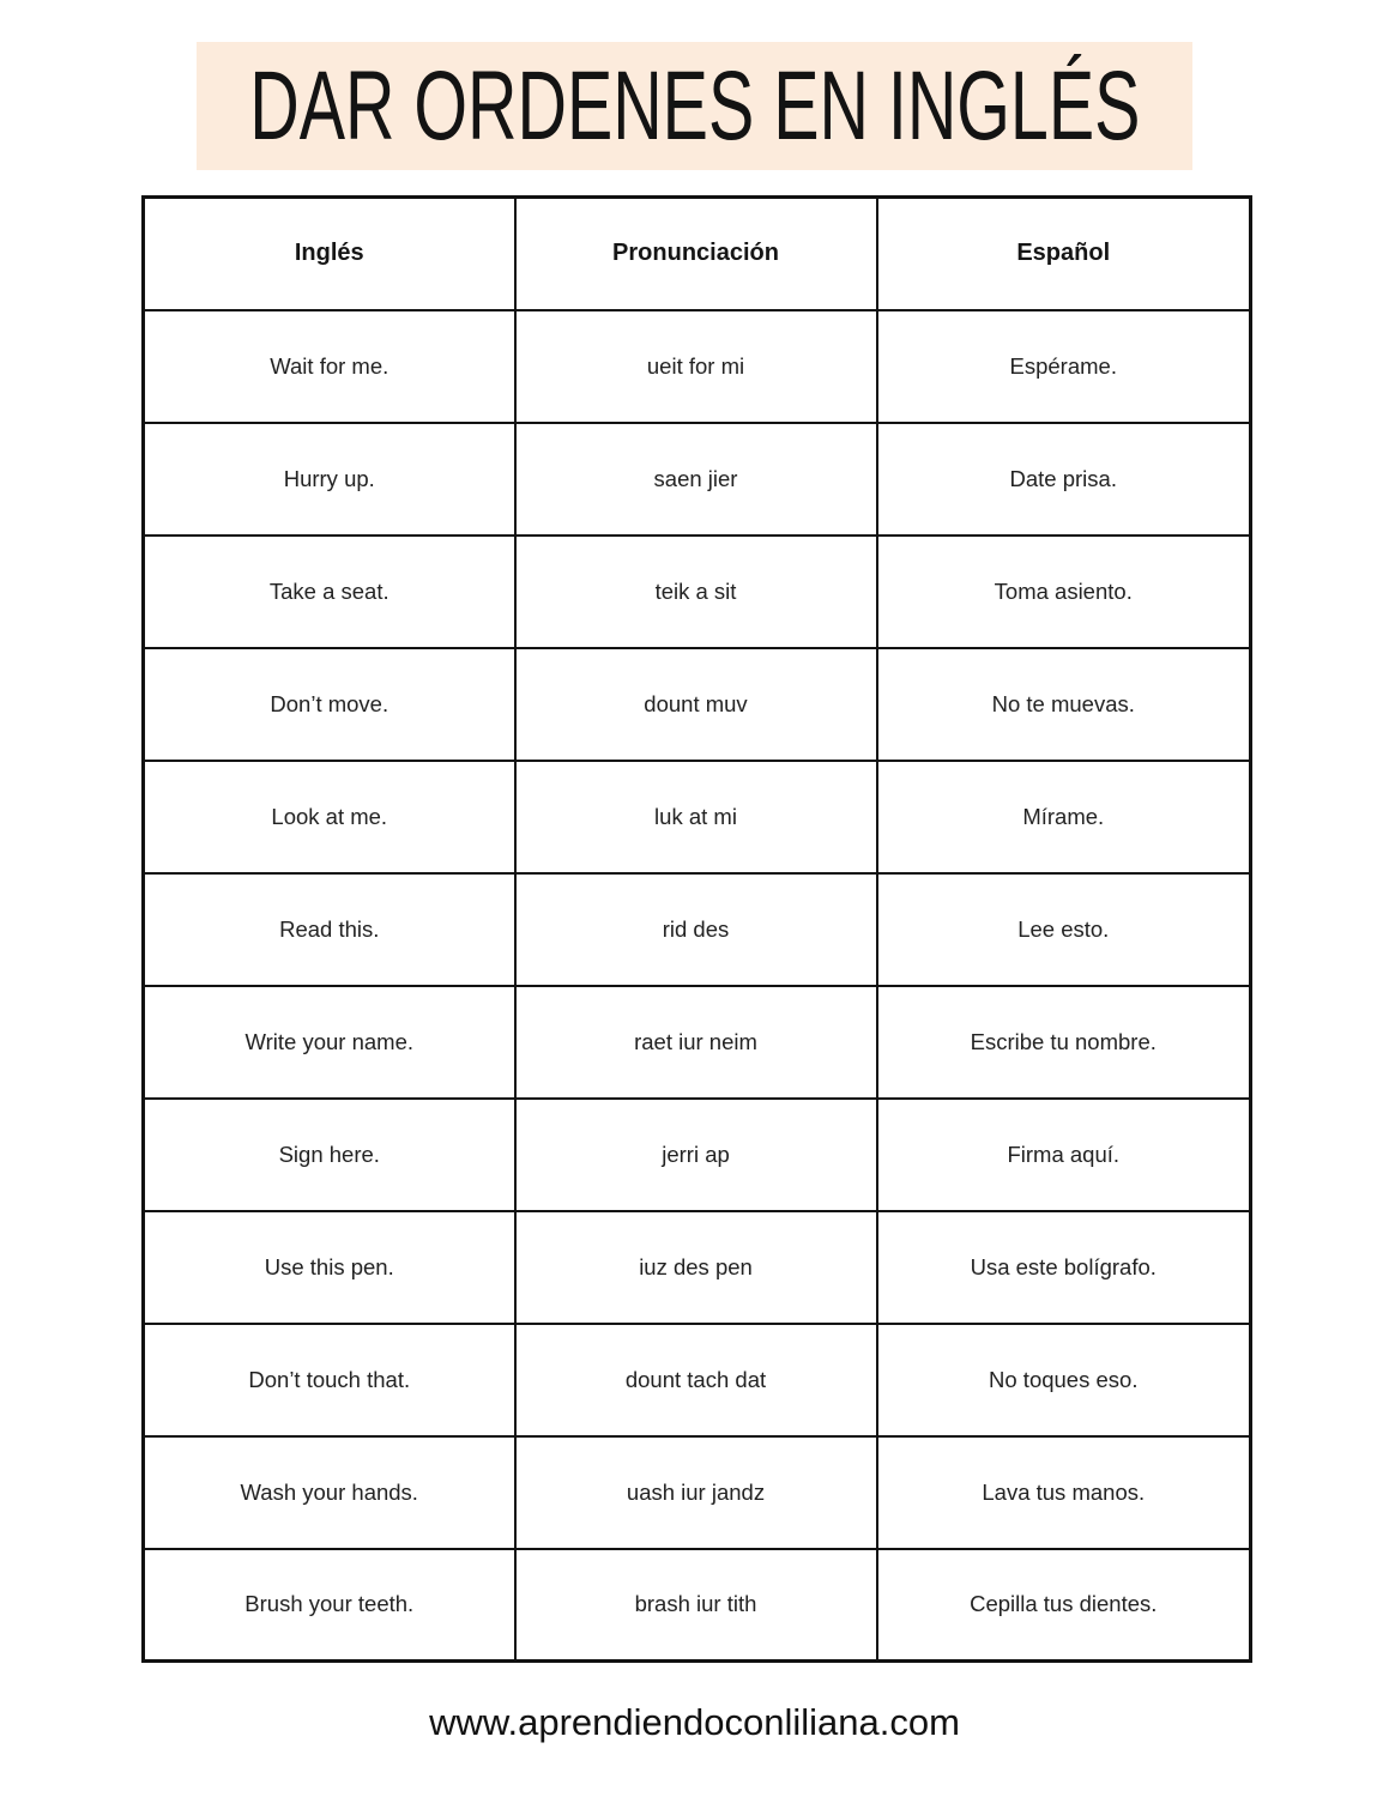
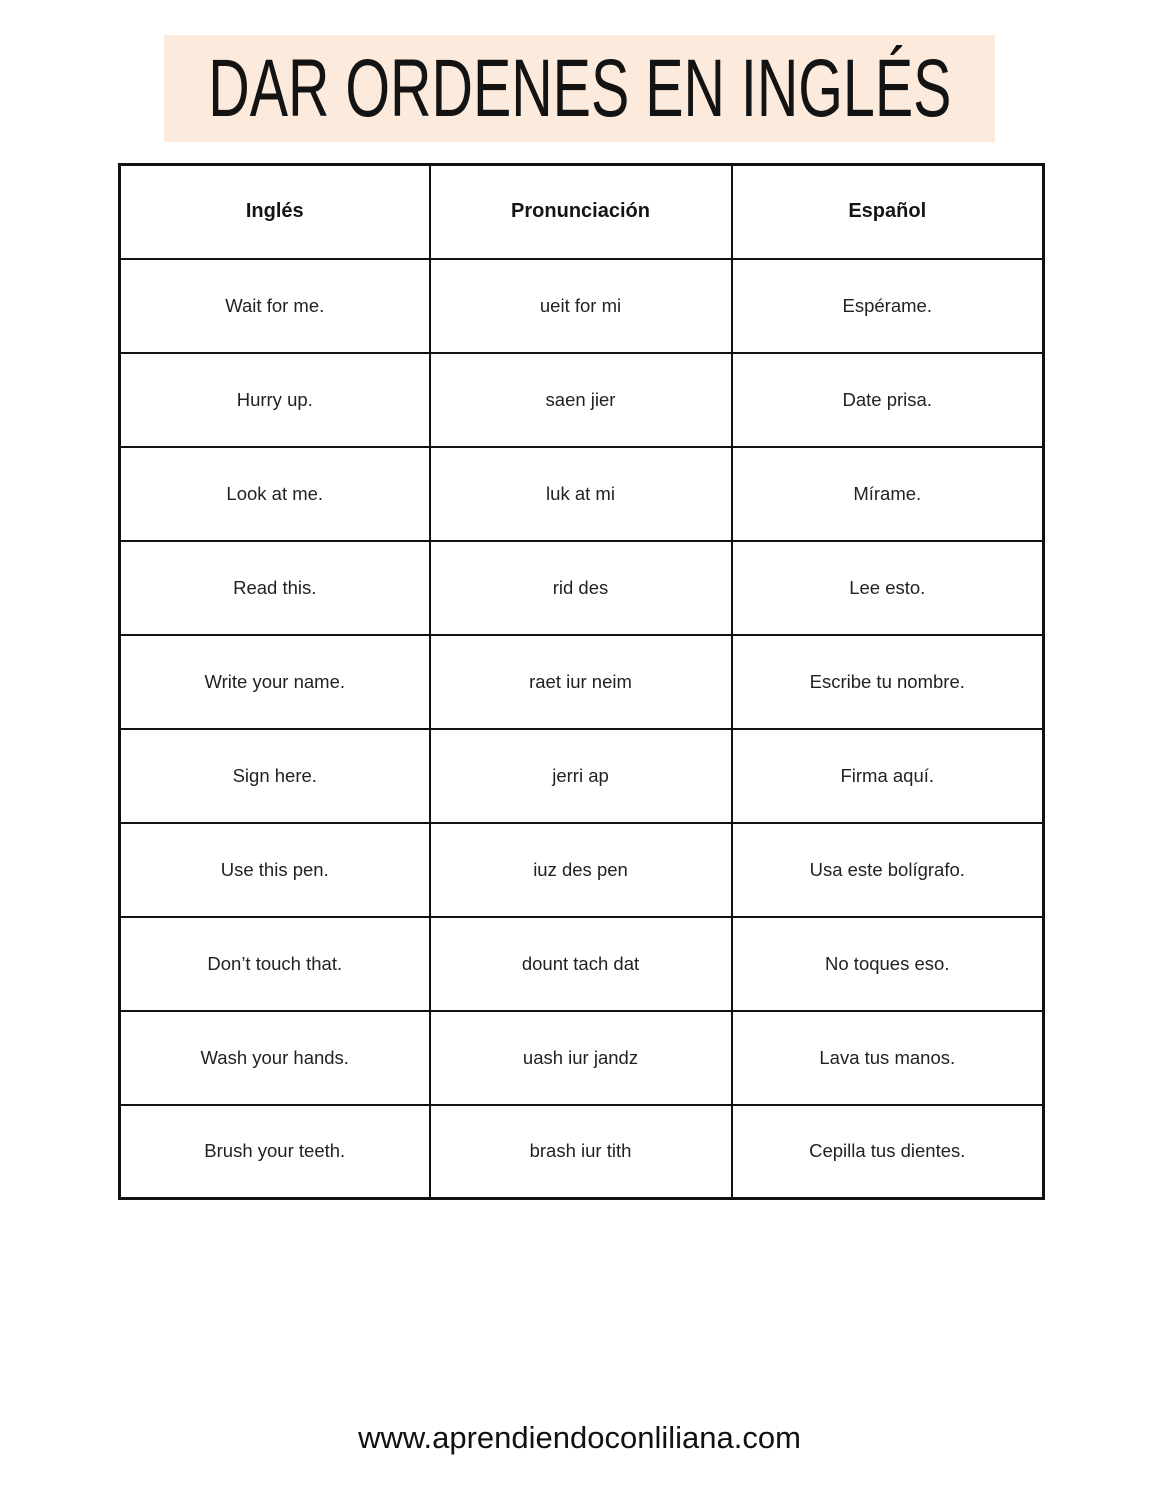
  DAR ORDENES EN INGLÉS
  Inglés	Pronunciación	Español
  Wait for me.	ueit for mi	Espérame.
  Hurry up.	saen jier	Date prisa.
- Take a seat.	teik a sit	Toma asiento.
- Don’t move.	dount muv	No te muevas.
  Look at me.	luk at mi	Mírame.
  Read this.	rid des	Lee esto.
  Write your name.	raet iur neim	Escribe tu nombre.
  Sign here.	jerri ap	Firma aquí.
  Use this pen.	iuz des pen	Usa este bolígrafo.
  Don’t touch that.	dount tach dat	No toques eso.
  Wash your hands.	uash iur jandz	Lava tus manos.
  Brush your teeth.	brash iur tith	Cepilla tus dientes.
  www.aprendiendoconliliana.com
